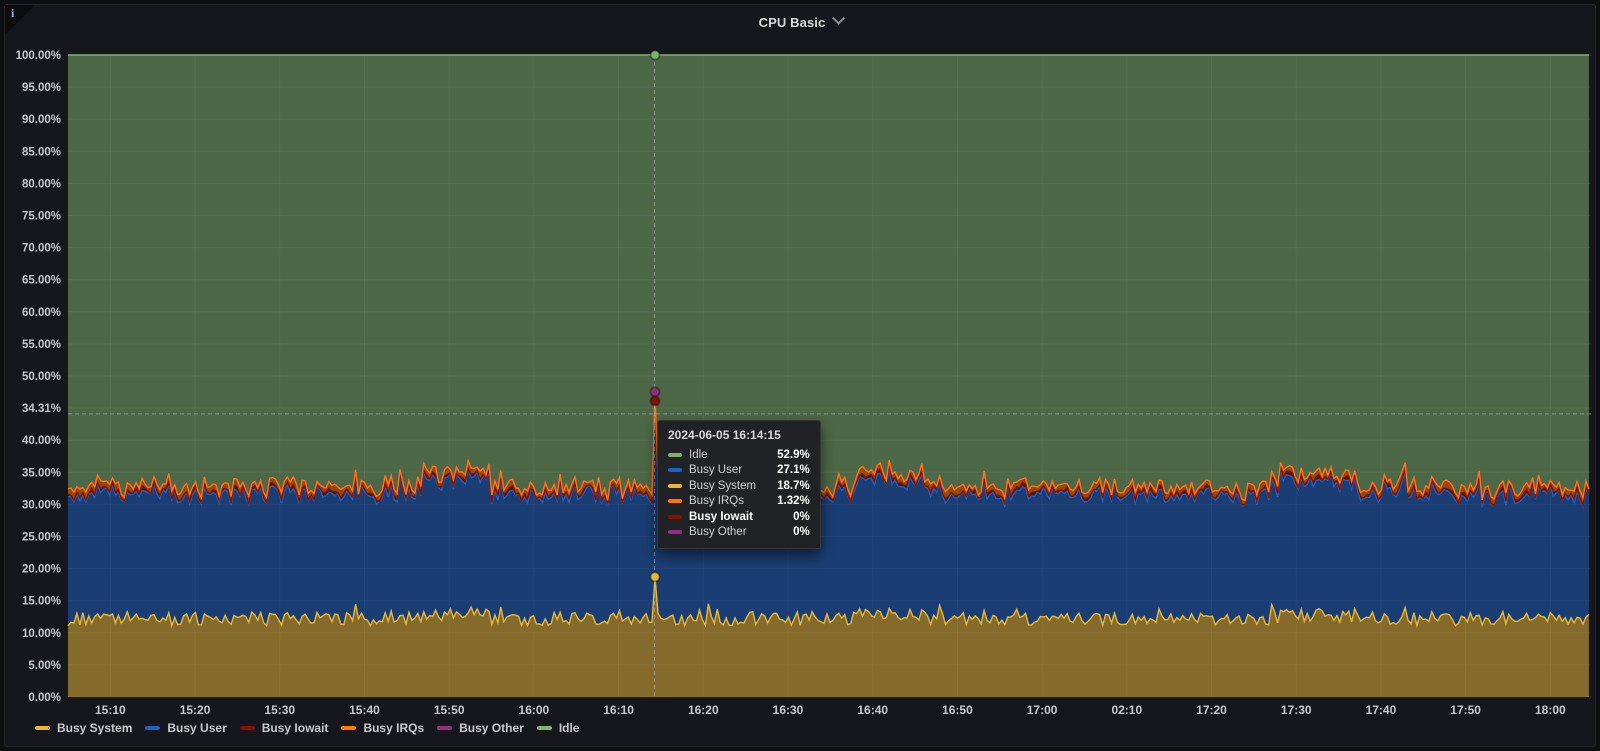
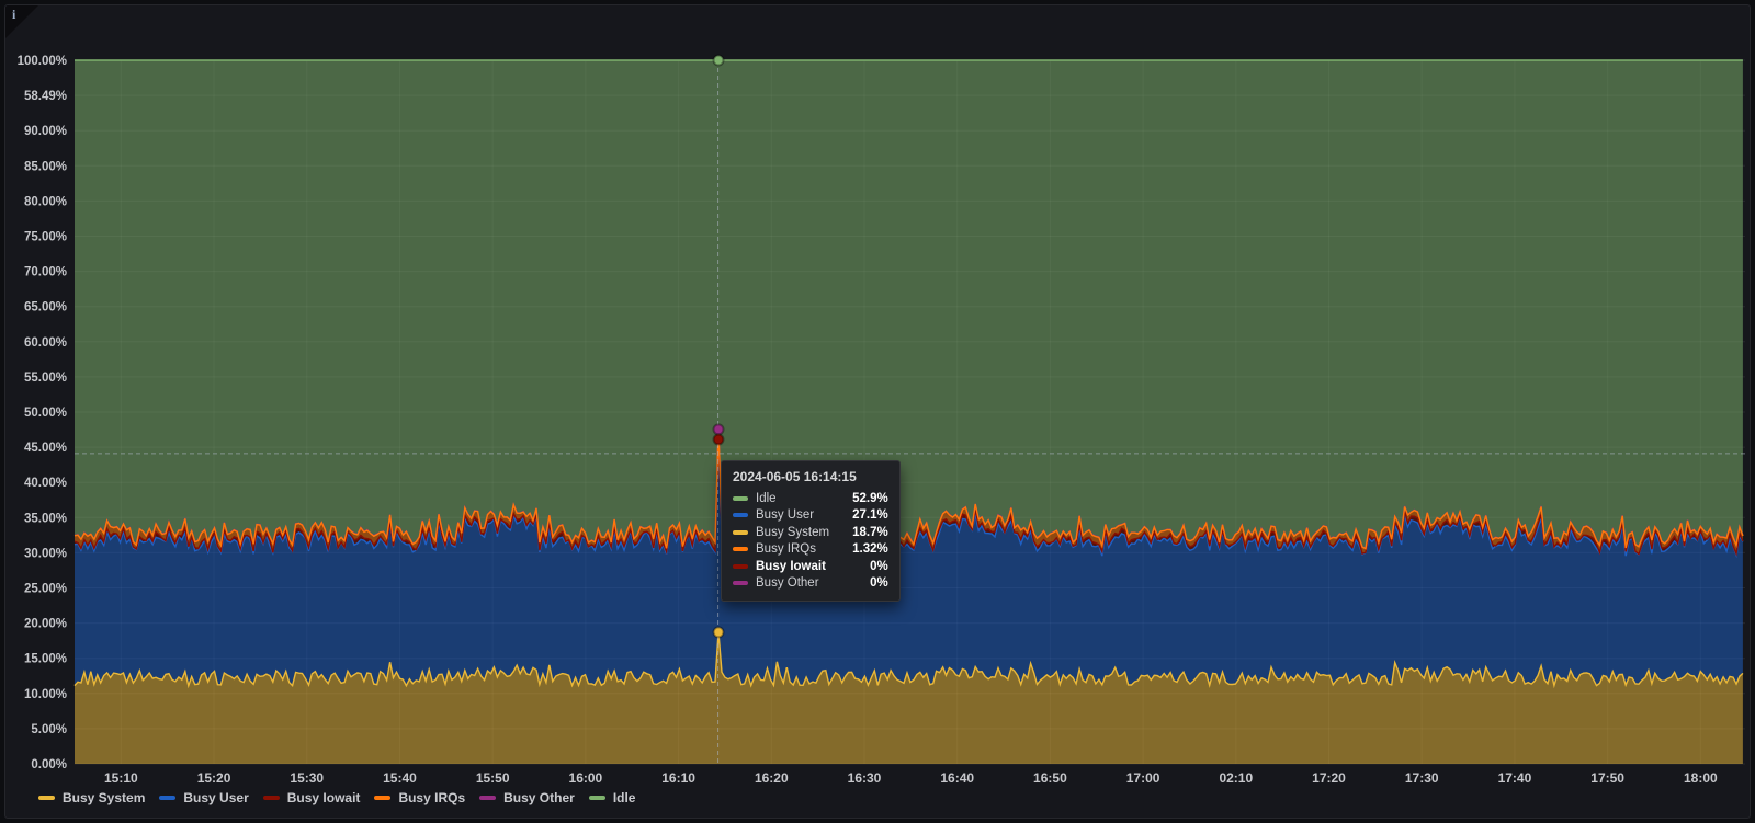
  i
- CPU Basic
  100.00%
- 95.00%
+ 58.49%
  90.00%
  85.00%
  80.00%
  75.00%
  70.00%
  65.00%
  60.00%
  55.00%
  50.00%
- 34.31%
+ 45.00%
  40.00%
  35.00%
  30.00%
  25.00%
  20.00%
  15.00%
  10.00%
  5.00%
  0.00%
  15:10
  15:20
  15:30
  15:40
  15:50
  16:00
  16:10
  16:20
  16:30
  16:40
  16:50
  17:00
  02:10
  17:20
  17:30
  17:40
  17:50
  18:00
  2024-06-05 16:14:15
  Idle
  52.9%
  Busy User
  27.1%
  Busy System
  18.7%
  Busy IRQs
  1.32%
  Busy Iowait
  0%
  Busy Other
  0%
  Busy System
  Busy User
  Busy Iowait
  Busy IRQs
  Busy Other
  Idle
